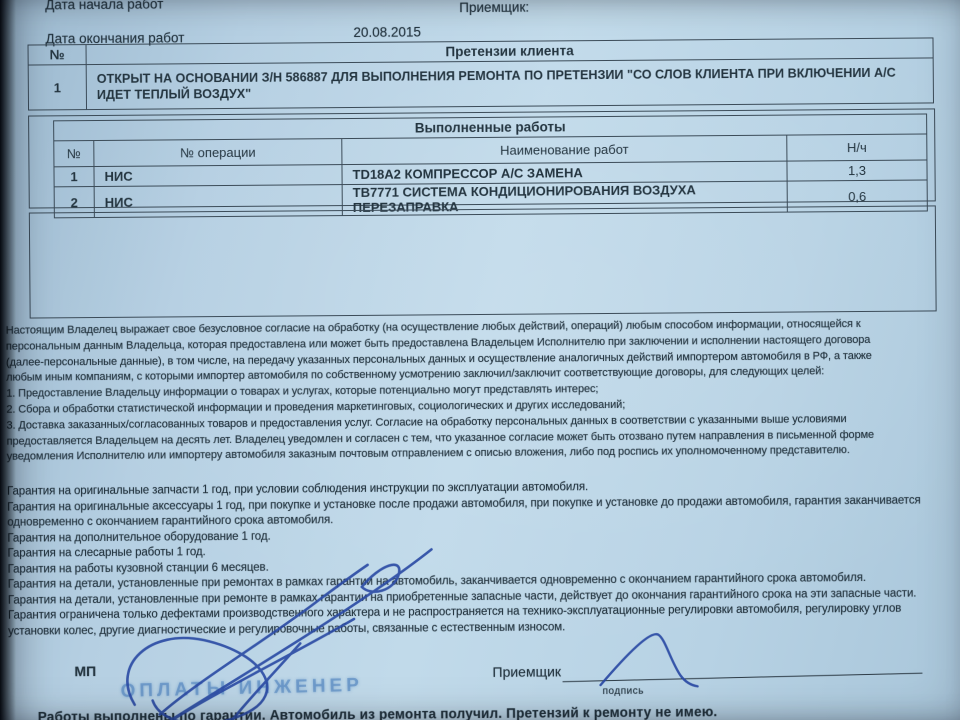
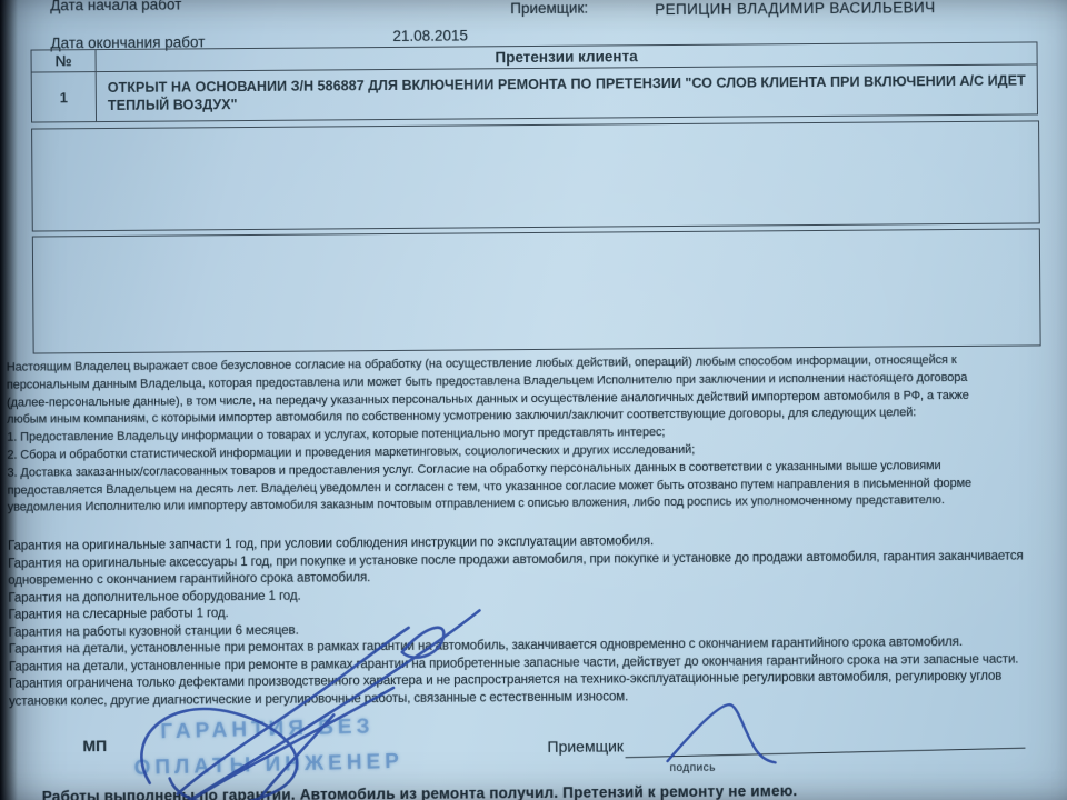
  Дата начала работ
  Дата окончания работ
- 20.08.2015
+ 21.08.2015
  Приемщик:
+ РЕПИЦИН ВЛАДИМИР ВАСИЛЬЕВИЧ
  №	Претензии клиента
- 1	ОТКРЫТ НА ОСНОВАНИИ З/Н 586887 ДЛЯ ВЫПОЛНЕНИЯ РЕМОНТА ПО ПРЕТЕНЗИИ "СО СЛОВ КЛИЕНТА ПРИ ВКЛЮЧЕНИИ А/С ИДЕТ ТЕПЛЫЙ ВОЗДУХ"
+ 1	ОТКРЫТ НА ОСНОВАНИИ З/Н 586887 ДЛЯ ВКЛЮЧЕНИИ РЕМОНТА ПО ПРЕТЕНЗИИ "СО СЛОВ КЛИЕНТА ПРИ ВКЛЮЧЕНИИ А/С ИДЕТ ТЕПЛЫЙ ВОЗДУХ"
- Выполненные работы
- №	№ операции	Наименование работ	Н/ч
- 1	НИС	TD18A2 КОМПРЕССОР А/С ЗАМЕНА	1,3
- 2	НИС	TB7771 СИСТЕМА КОНДИЦИОНИРОВАНИЯ ВОЗДУХА ПЕРЕЗАПРАВКА	0,6
  астоящим Владелец выражает свое безусловное согласие на обработку (на осуществление любых действий, операций) любым способом информации, относящейся к
  рсональным данным Владельца, которая предоставлена или может быть предоставлена Владельцем Исполнителю при заключении и исполнении настоящего договора
  алее-персональные данные), в том числе, на передачу указанных персональных данных и осуществление аналогичных действий импортером автомобиля в РФ, а также
  юбым иным компаниям, с которыми импортер автомобиля по собственному усмотрению заключил/заключит соответствующие договоры, для следующих целей:
  Предоставление Владельцу информации о товарах и услугах, которые потенциально могут представлять интерес;
  Сбора и обработки статистической информации и проведения маркетинговых, социологических и других исследований;
  Доставка заказанных/согласованных товаров и предоставления услуг. Согласие на обработку персональных данных в соответствии с указанными выше условиями
  едоставляется Владельцем на десять лет. Владелец уведомлен и согласен с тем, что указанное согласие может быть отозвано путем направления в письменной форме
  едомления Исполнителю или импортеру автомобиля заказным почтовым отправлением с описью вложения, либо под роспись их уполномоченному представителю.
  рантия на оригинальные запчасти 1 год, при условии соблюдения инструкции по эксплуатации автомобиля.
  рантия на оригинальные аксессуары 1 год, при покупке и установке после продажи автомобиля, при покупке и установке до продажи автомобиля, гарантия заканчивается
  дновременно с окончанием гарантийного срока автомобиля.
  арантия на дополнительное оборудование 1 год.
  арантия на слесарные работы 1 год.
  арантия на работы кузовной станции 6 месяцев.
  арантия на детали, установленные при ремонтах в рамках гарантии навтомобиль, заканчивается одновременно с окончанием гарантийного срока автомобиля.
  арантия на детали, установленные при ремонте в рамкахаранти на приобретенные запасные части, действует до окончания гарантийного срока на эти запасные части.
  арантия ограничена только дефектами производственного хаактера и не распространяется на технико-эксплуатационные регулировки автомобиля, регулировку углов
  становки колес, другие диагностические и регулиовочные рботы, связанные с естественным износом.
  МП
+ ГАРАНТИЯ БЕЗ
  ПЛАТЫ ИНЖЕНЕР
  Приемщик
  подпись
  Работы выполнены по гарании. Автомобиль из ремонта получил. Претензий к ремонту не имею.
